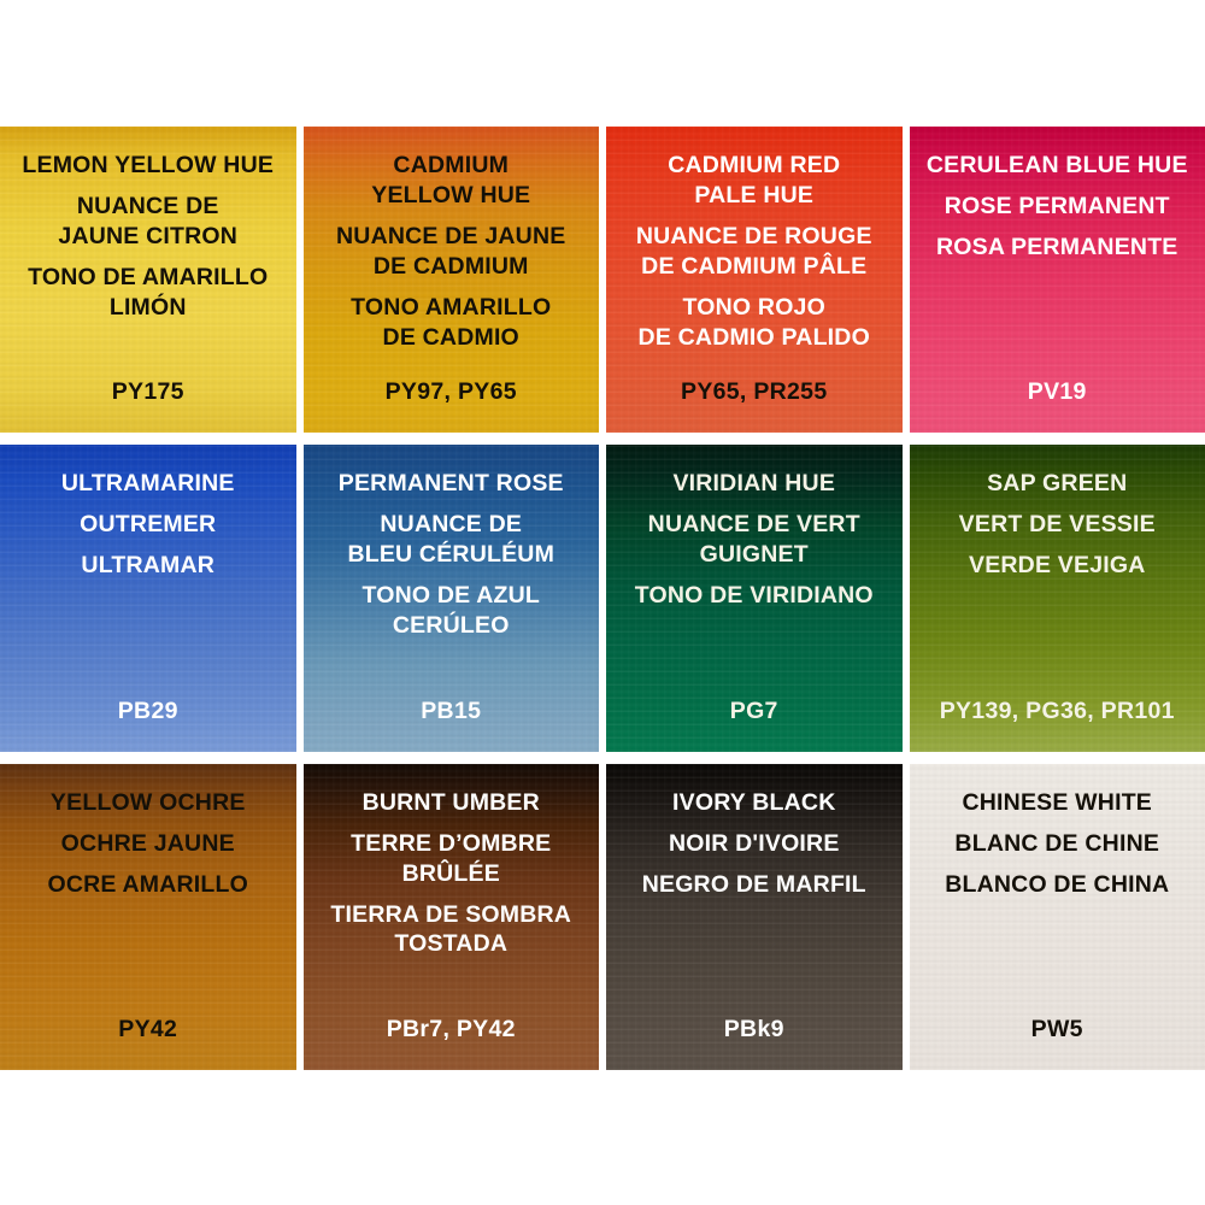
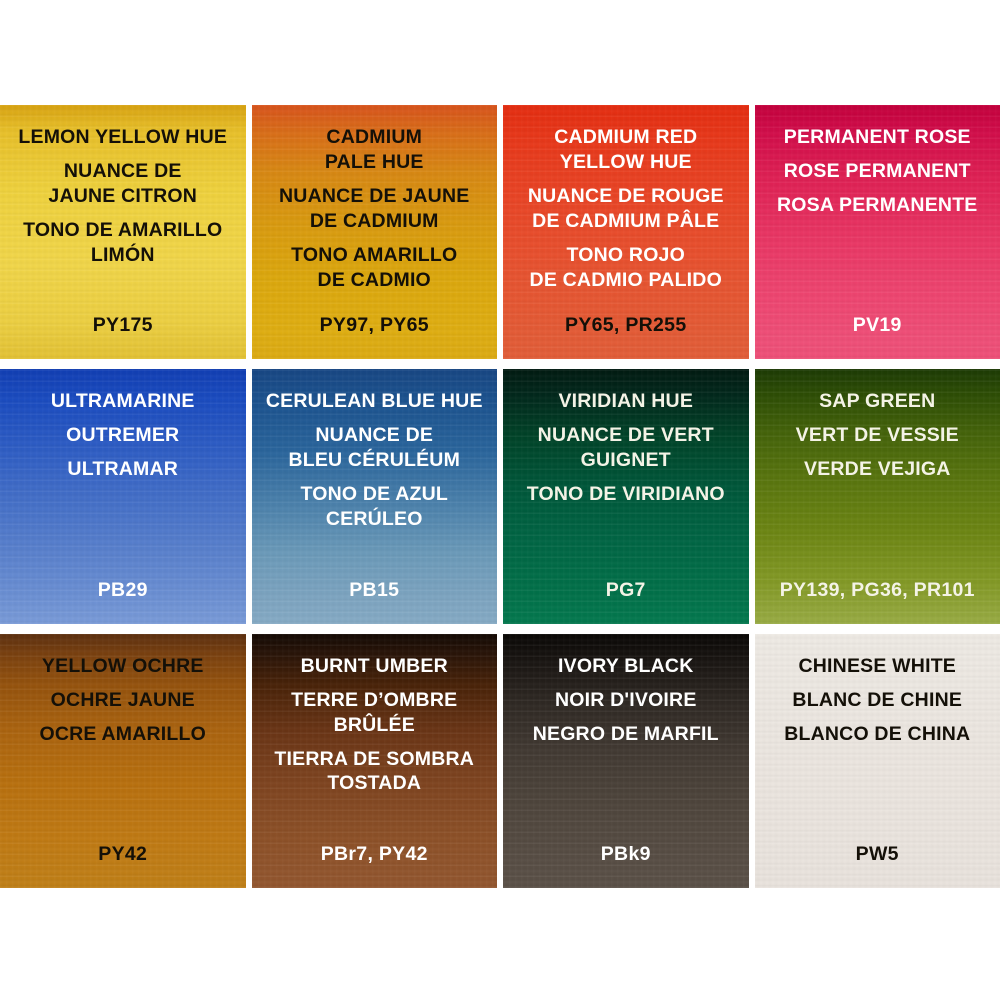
  LEMON YELLOW HUE
  NUANCE DE
  JAUNE CITRON
  TONO DE AMARILLO
  LIMÓN
  PY175
  CADMIUM
- YELLOW HUE
+ PALE HUE
  NUANCE DE JAUNE
  DE CADMIUM
  TONO AMARILLO
  DE CADMIO
  PY97, PY65
  CADMIUM RED
- PALE HUE
+ YELLOW HUE
  NUANCE DE ROUGE
  DE CADMIUM PÂLE
  TONO ROJO
  DE CADMIO PALIDO
  PY65, PR255
- CERULEAN BLUE HUE
+ PERMANENT ROSE
  ROSE PERMANENT
  ROSA PERMANENTE
  PV19
  ULTRAMARINE
  OUTREMER
  ULTRAMAR
  PB29
- PERMANENT ROSE
+ CERULEAN BLUE HUE
  NUANCE DE
  BLEU CÉRULÉUM
  TONO DE AZUL
  CERÚLEO
  PB15
  VIRIDIAN HUE
  NUANCE DE VERT
  GUIGNET
  TONO DE VIRIDIANO
  PG7
  SAP GREEN
  VERT DE VESSIE
  VERDE VEJIGA
  PY139, PG36, PR101
  YELLOW OCHRE
  OCHRE JAUNE
  OCRE AMARILLO
  PY42
  BURNT UMBER
  TERRE D’OMBRE
  BRÛLÉE
  TIERRA DE SOMBRA
  TOSTADA
  PBr7, PY42
  IVORY BLACK
  NOIR D'IVOIRE
  NEGRO DE MARFIL
  PBk9
  CHINESE WHITE
  BLANC DE CHINE
  BLANCO DE CHINA
  PW5
